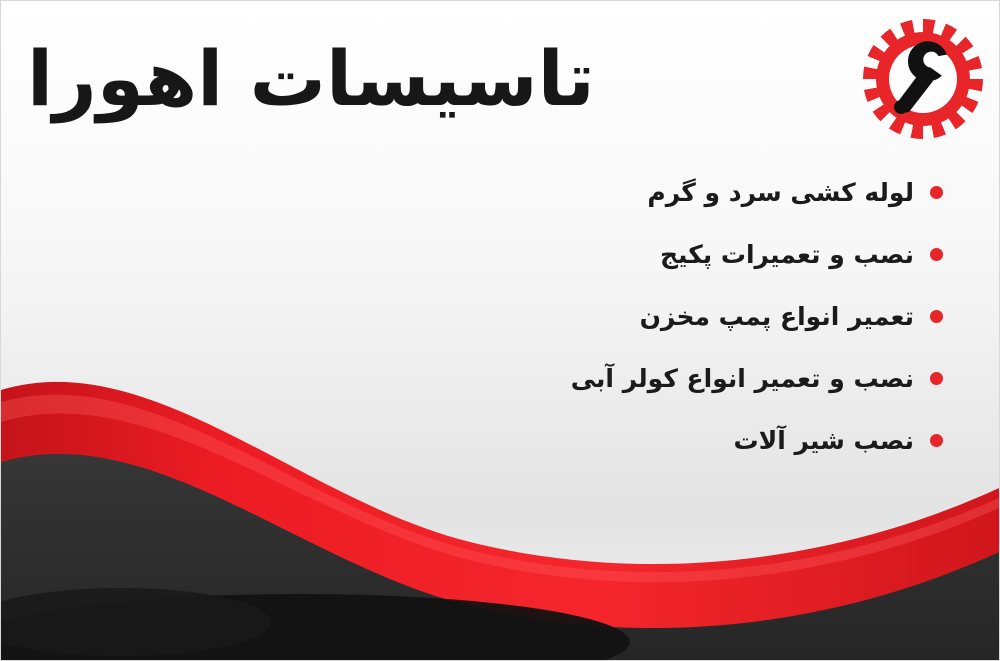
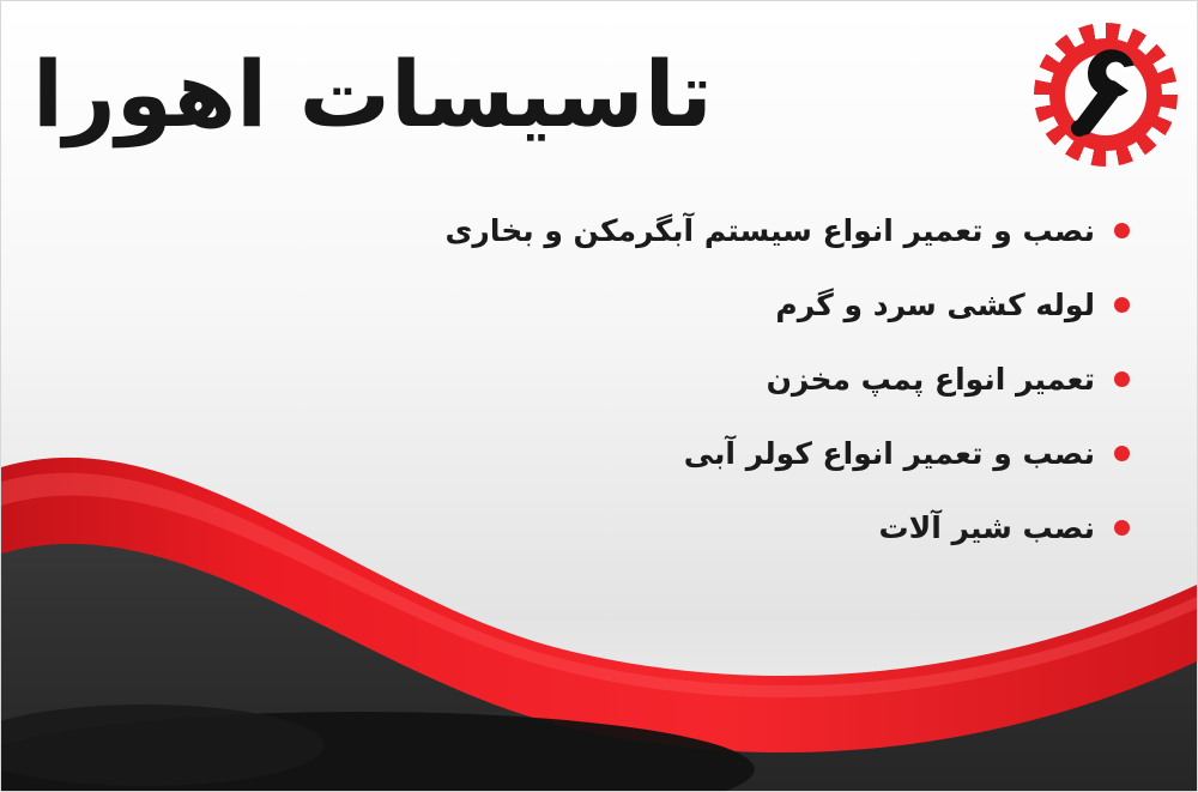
  تاسیسات اهورا
+ نصب و تعمیر انواع سیستم آبگرمکن و بخاری
  لوله کشی سرد و گرم
- نصب و تعمیرات پکیج
  تعمیر انواع پمپ مخزن
  نصب و تعمیر انواع کولر آبی
  نصب شیر آلات
